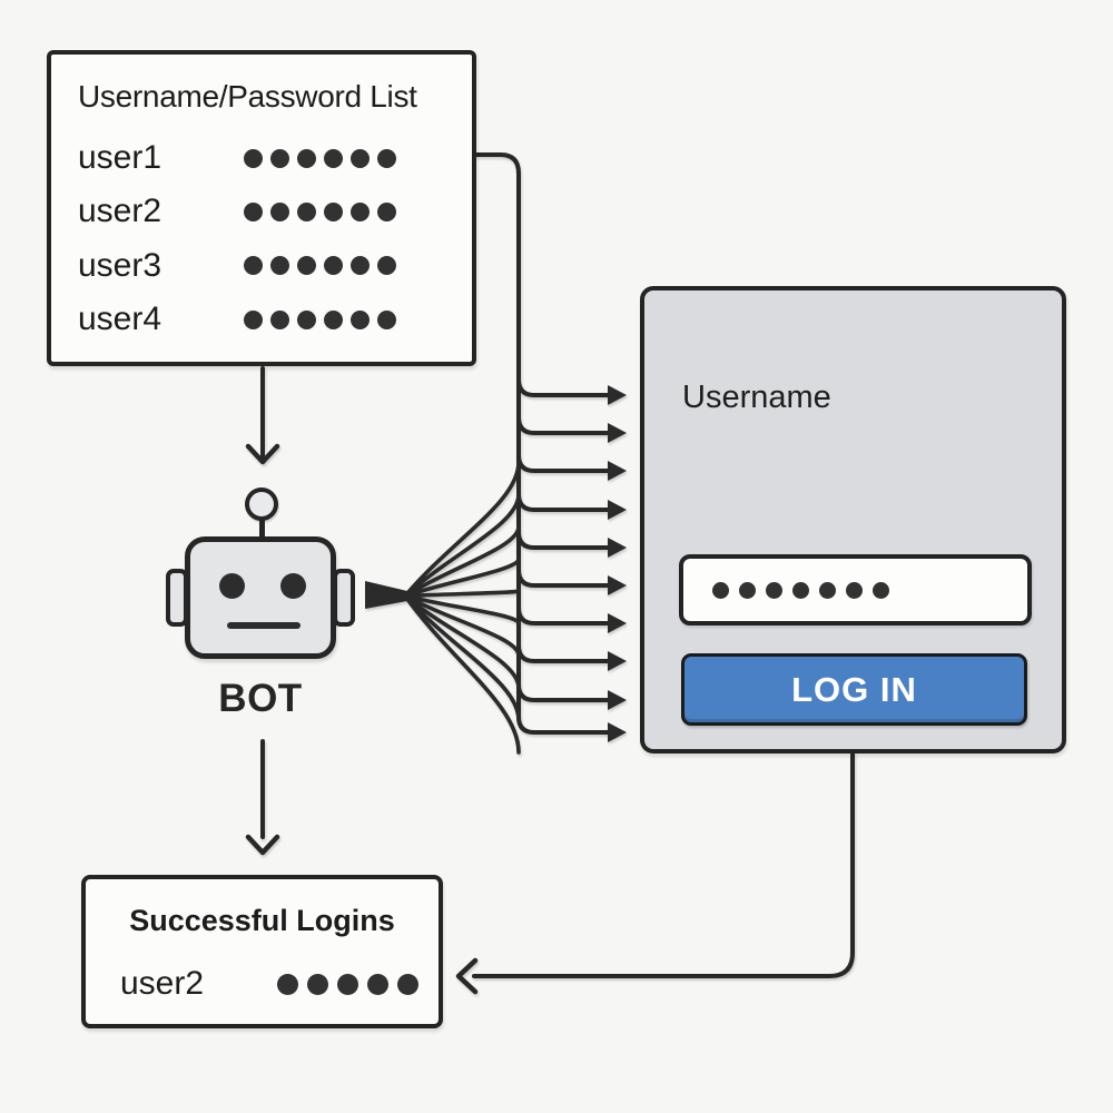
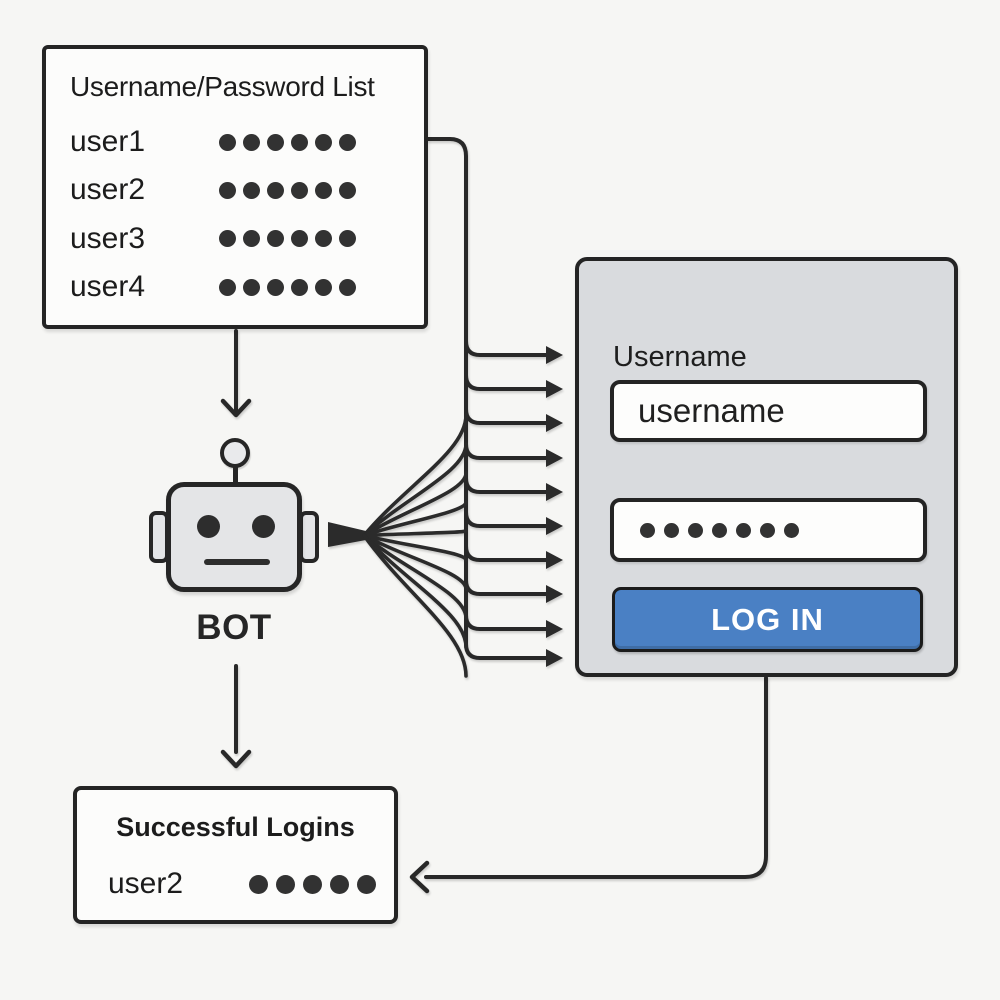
  Username/Password List
  user1
  user2
  user3
  user4
  BOT
  Username
+ username
  LOG IN
  Successful Logins
  user2
